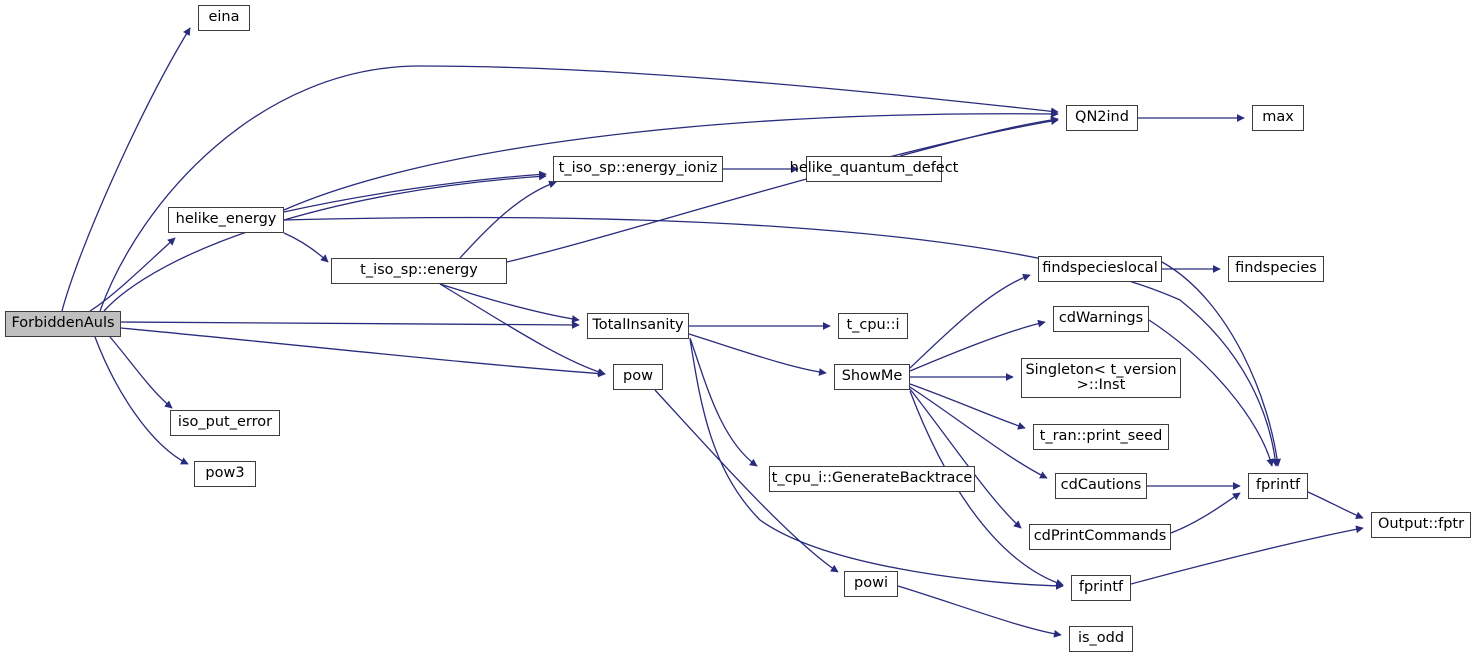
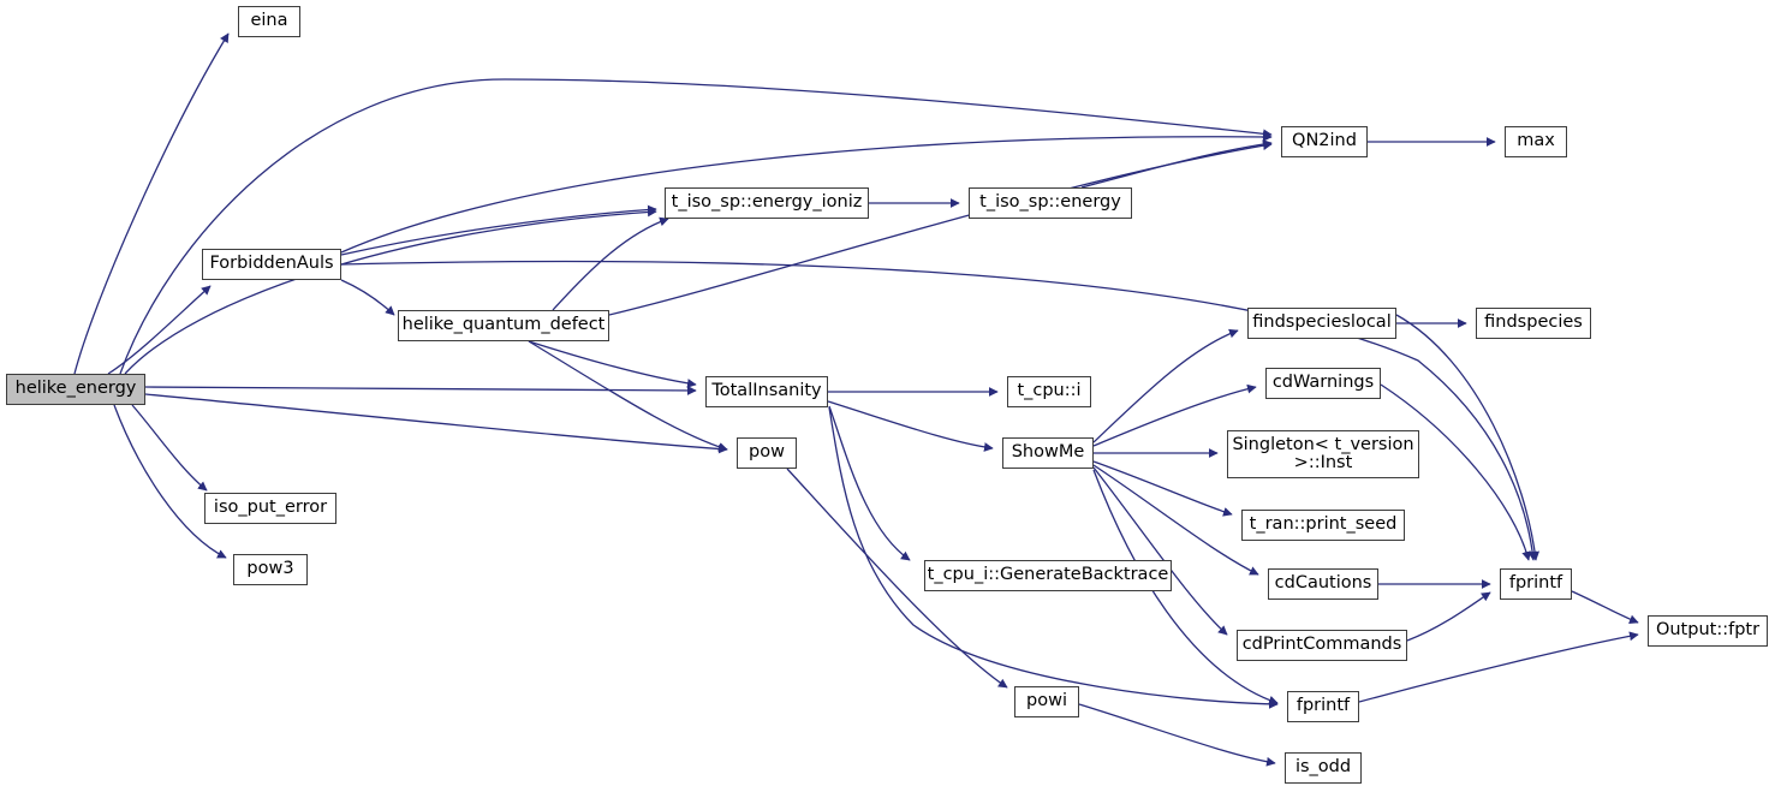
- ForbiddenAuls
+ helike_energy
  eina
- helike_energy
+ ForbiddenAuls
  iso_put_error
  pow3
- t_iso_sp::energy
+ helike_quantum_defect
  t_iso_sp::energy_ioniz
- helike_quantum_defect
+ t_iso_sp::energy
  TotalInsanity
  pow
  QN2ind
  max
  t_cpu::i
  ShowMe
  t_cpu_i::GenerateBacktrace
  powi
  findspecieslocal
  findspecies
  cdWarnings
  Singleton< t_version
  >::Inst
  t_ran::print_seed
  cdCautions
  cdPrintCommands
  fprintf
  fprintf
  is_odd
  Output::fptr
